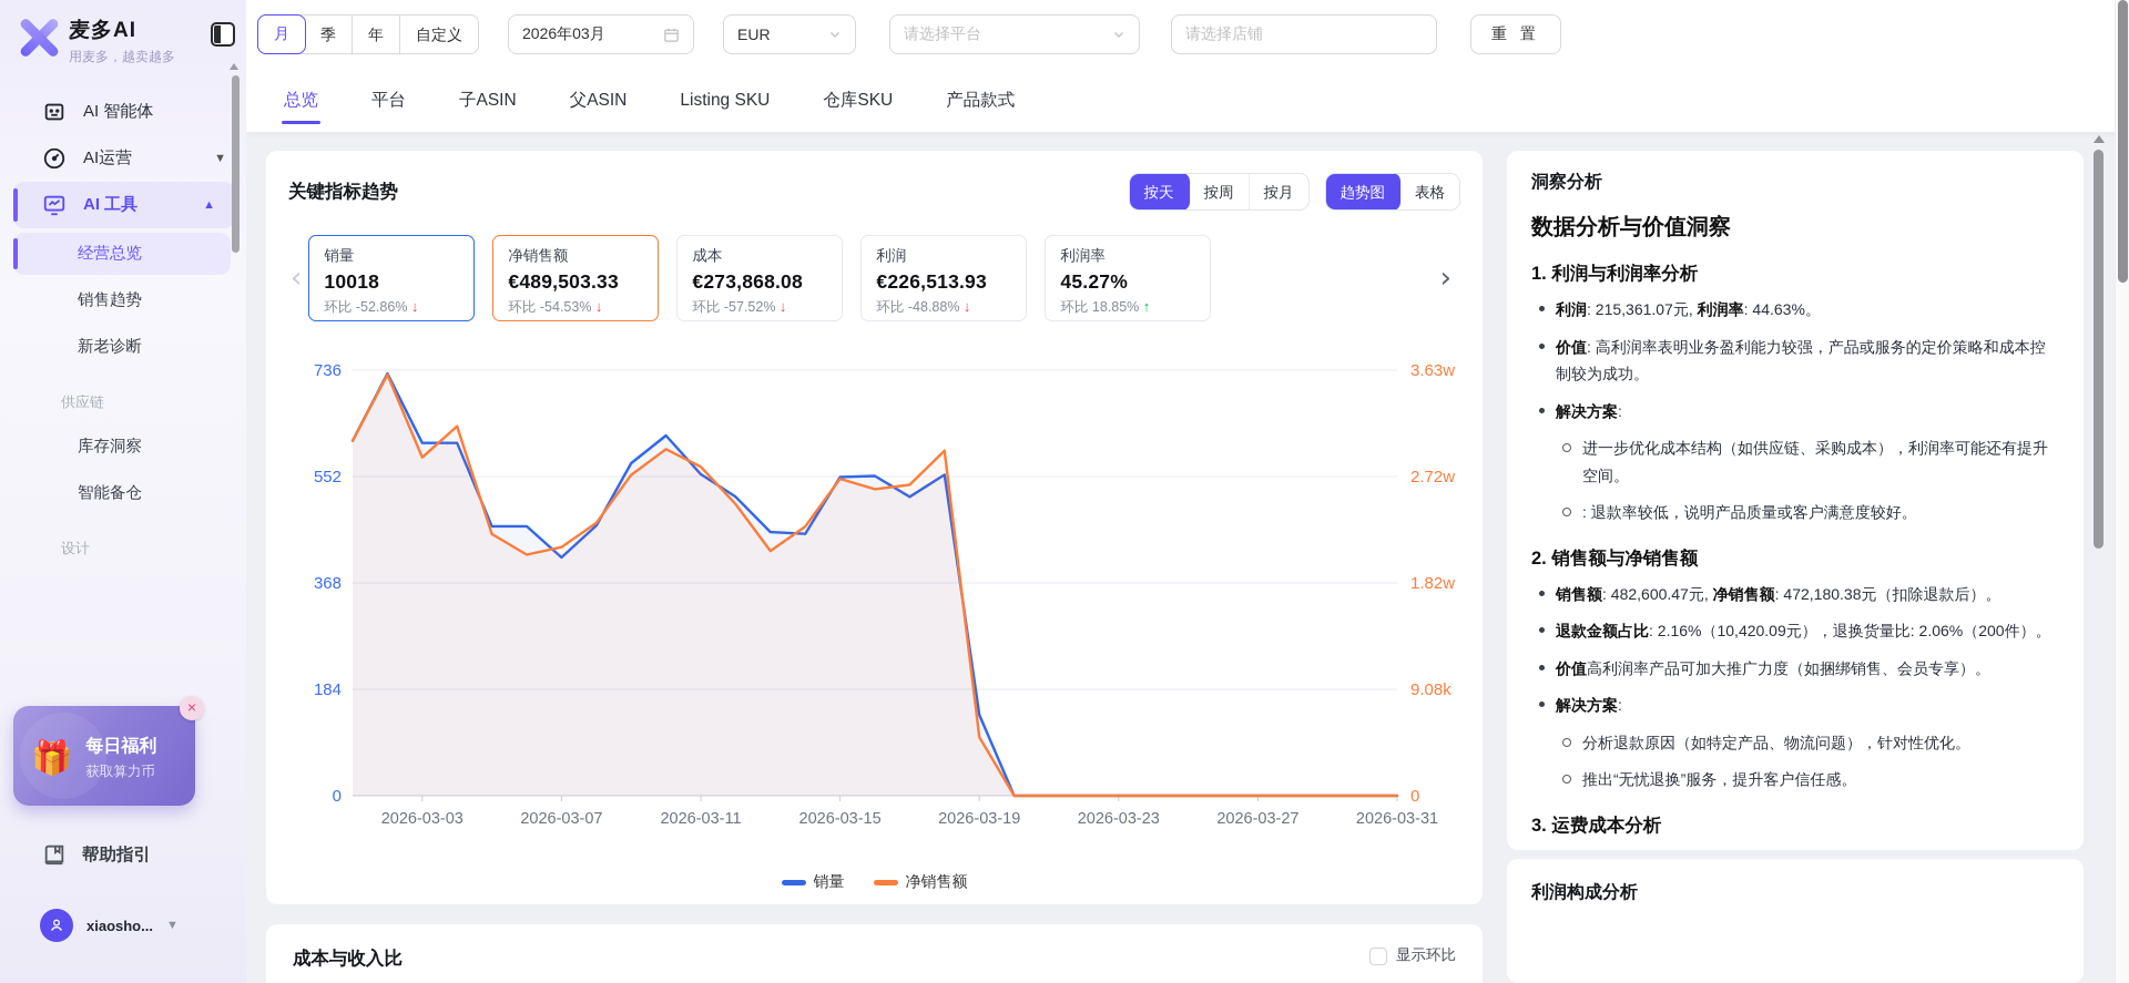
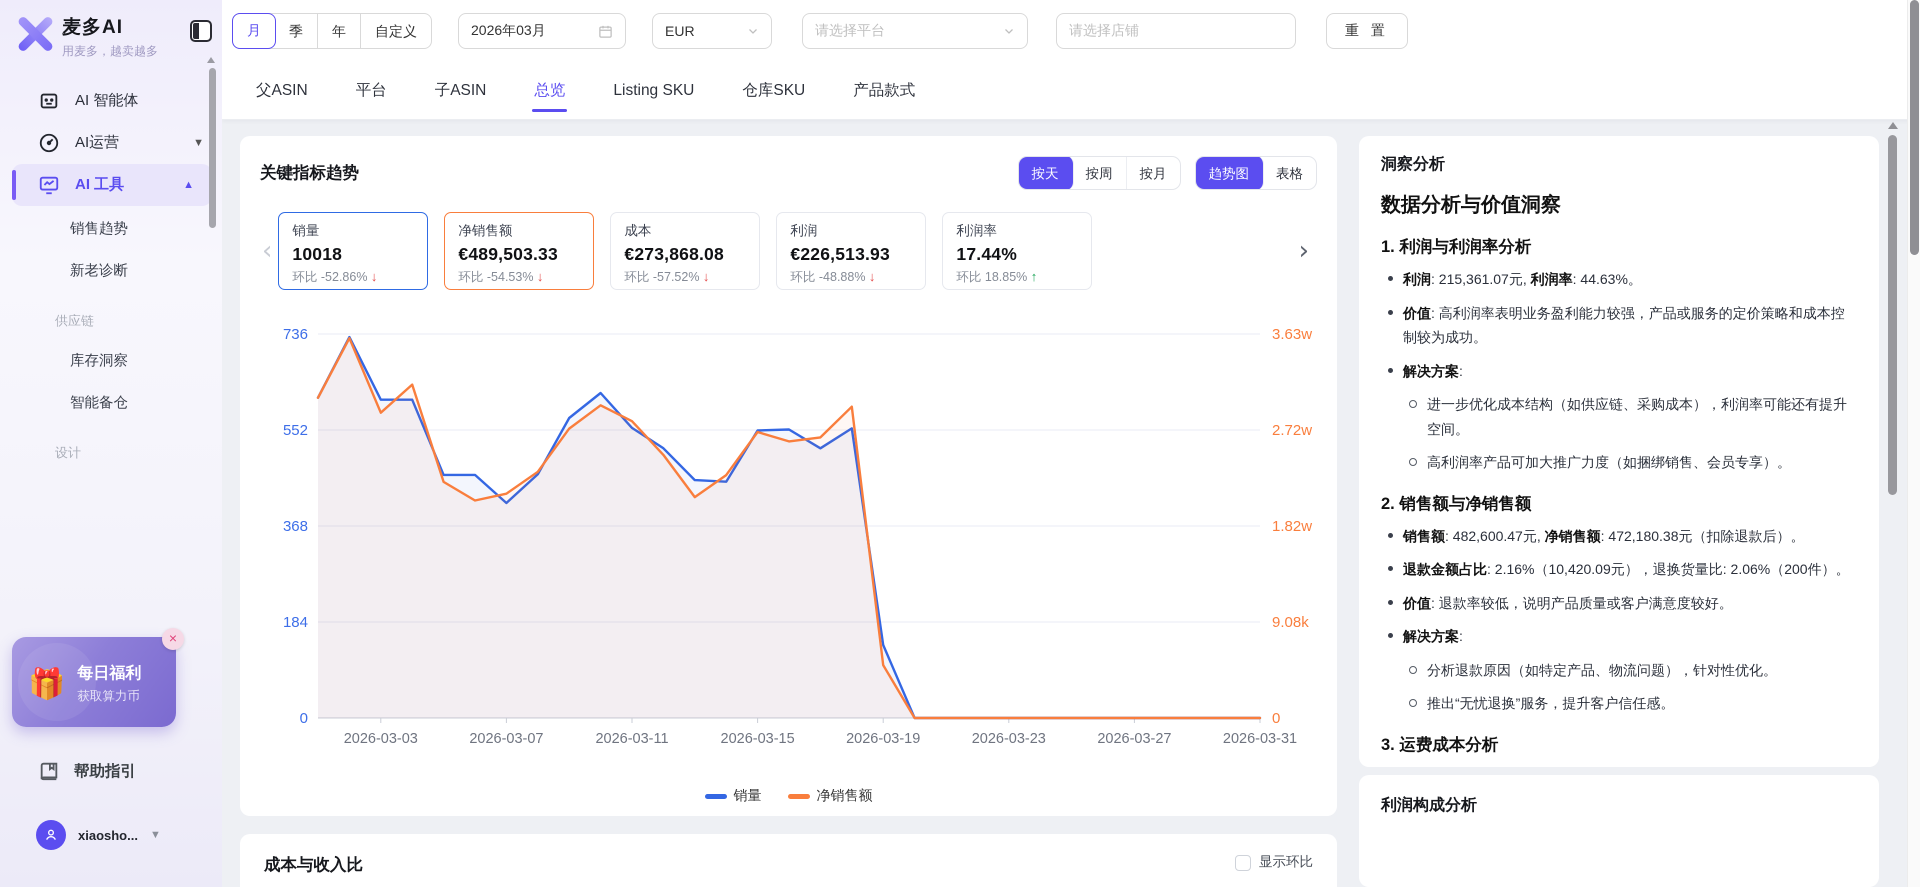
  麦多AI
  用麦多，越卖越多
  AI 智能体
  AI运营
  ▼
  AI 工具
  ▲
- 经营总览
  销售趋势
  新老诊断
  供应链
  库存洞察
  智能备仓
  设计
  🎁
  每日福利
  获取算力币
  ×
  帮助指引
  xiaosho...
  ▼
  月
  季
  年
  自定义
  2026年03月
  EUR
  请选择平台
  请选择店铺
  重 置
- 总览
+ 父ASIN
  平台
  子ASIN
- 父ASIN
+ 总览
  Listing SKU
  仓库SKU
  产品款式
  关键指标趋势
  按天
  按周
  按月
  趋势图
  表格
  ‹
  销量
  10018
  环比 -52.86% ↓
  净销售额
  €489,503.33
  环比 -54.53% ↓
  成本
  €273,868.08
  环比 -57.52% ↓
  利润
  €226,513.93
  环比 -48.88% ↓
  利润率
- 45.27%
+ 17.44%
  环比 18.85% ↑
  ›
  0
  0
  184
  9.08k
  368
  1.82w
  552
  2.72w
  736
  3.63w
  2026-03-03
  2026-03-07
  2026-03-11
  2026-03-15
  2026-03-19
  2026-03-23
  2026-03-27
  2026-03-31
  销量
  净销售额
  成本与收入比
  显示环比
  洞察分析
  数据分析与价值洞察
  1. 利润与利润率分析
  利润: 215,361.07元, 利润率: 44.63%。
  价值: 高利润率表明业务盈利能力较强，产品或服务的定价策略和成本控制较为成功。
  解决方案:
  进一步优化成本结构（如供应链、采购成本），利润率可能还有提升空间。
- : 退款率较低，说明产品质量或客户满意度较好。
+ 高利润率产品可加大推广力度（如捆绑销售、会员专享）。
  2. 销售额与净销售额
  销售额: 482,600.47元, 净销售额: 472,180.38元（扣除退款后）。
  退款金额占比: 2.16%（10,420.09元），退换货量比: 2.06%（200件）。
- 价值高利润率产品可加大推广力度（如捆绑销售、会员专享）。
+ 价值: 退款率较低，说明产品质量或客户满意度较好。
  解决方案:
  分析退款原因（如特定产品、物流问题），针对性优化。
  推出“无忧退换”服务，提升客户信任感。
  3. 运费成本分析
  利润构成分析
